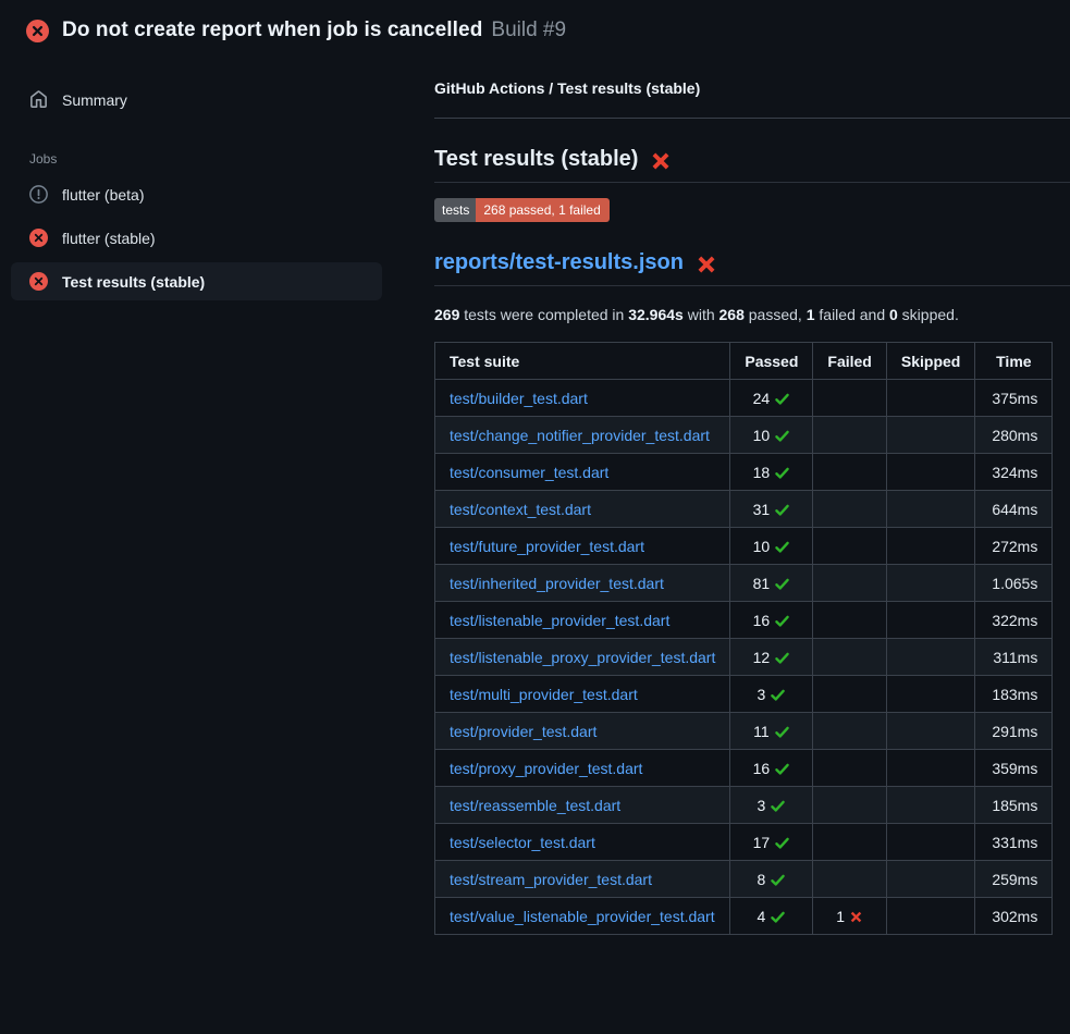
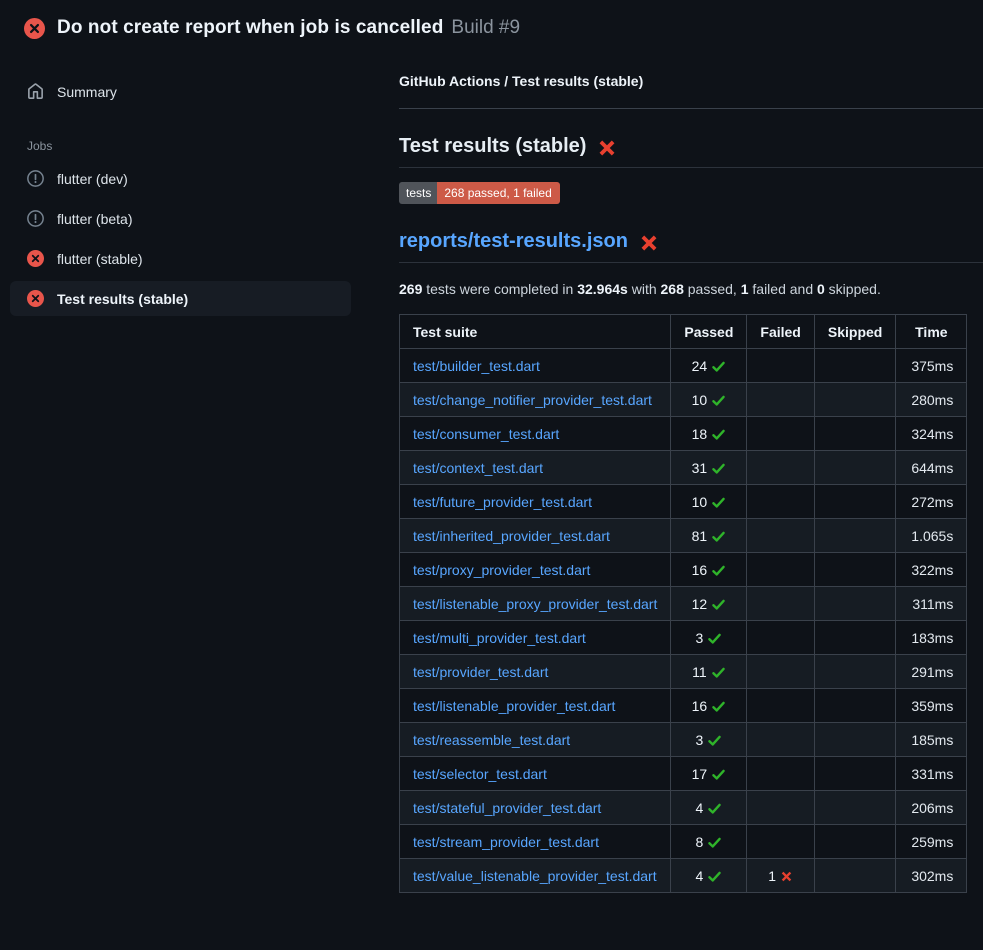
  Do not create report when job is cancelled
  Build #9
  Summary
  Jobs
+ flutter (dev)
  flutter (beta)
  flutter (stable)
  Test results (stable)
  GitHub Actions / Test results (stable)
  Test results (stable)
  tests
  268 passed, 1 failed
  reports/test-results.json
  269 tests were completed in 32.964s with 268 passed, 1 failed and 0 skipped.
  Test suite	Passed	Failed	Skipped	Time
  test/builder_test.dart	24			375ms
  test/change_notifier_provider_test.dart	10			280ms
  test/consumer_test.dart	18			324ms
  test/context_test.dart	31			644ms
  test/future_provider_test.dart	10			272ms
  test/inherited_provider_test.dart	81			1.065s
- test/listenable_provider_test.dart	16			322ms
+ test/proxy_provider_test.dart	16			322ms
  test/listenable_proxy_provider_test.dart	12			311ms
  test/multi_provider_test.dart	3			183ms
  test/provider_test.dart	11			291ms
- test/proxy_provider_test.dart	16			359ms
+ test/listenable_provider_test.dart	16			359ms
  test/reassemble_test.dart	3			185ms
  test/selector_test.dart	17			331ms
+ test/stateful_provider_test.dart	4			206ms
  test/stream_provider_test.dart	8			259ms
  test/value_listenable_provider_test.dart	4	1		302ms
